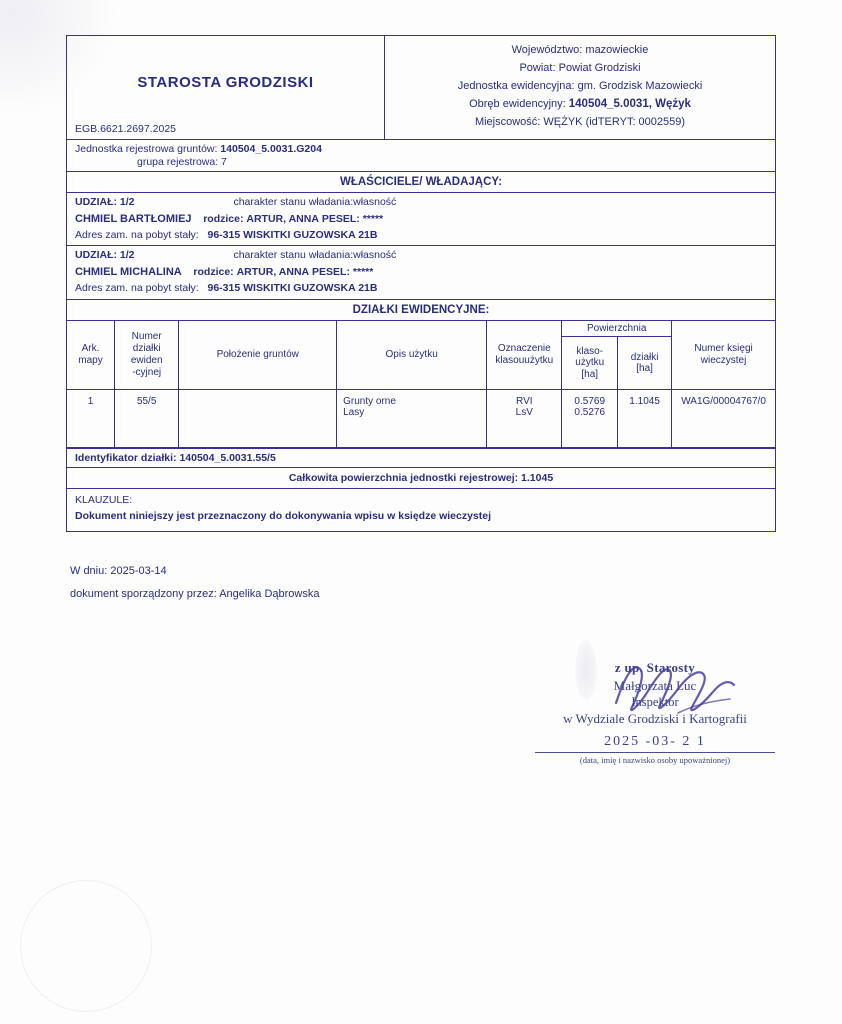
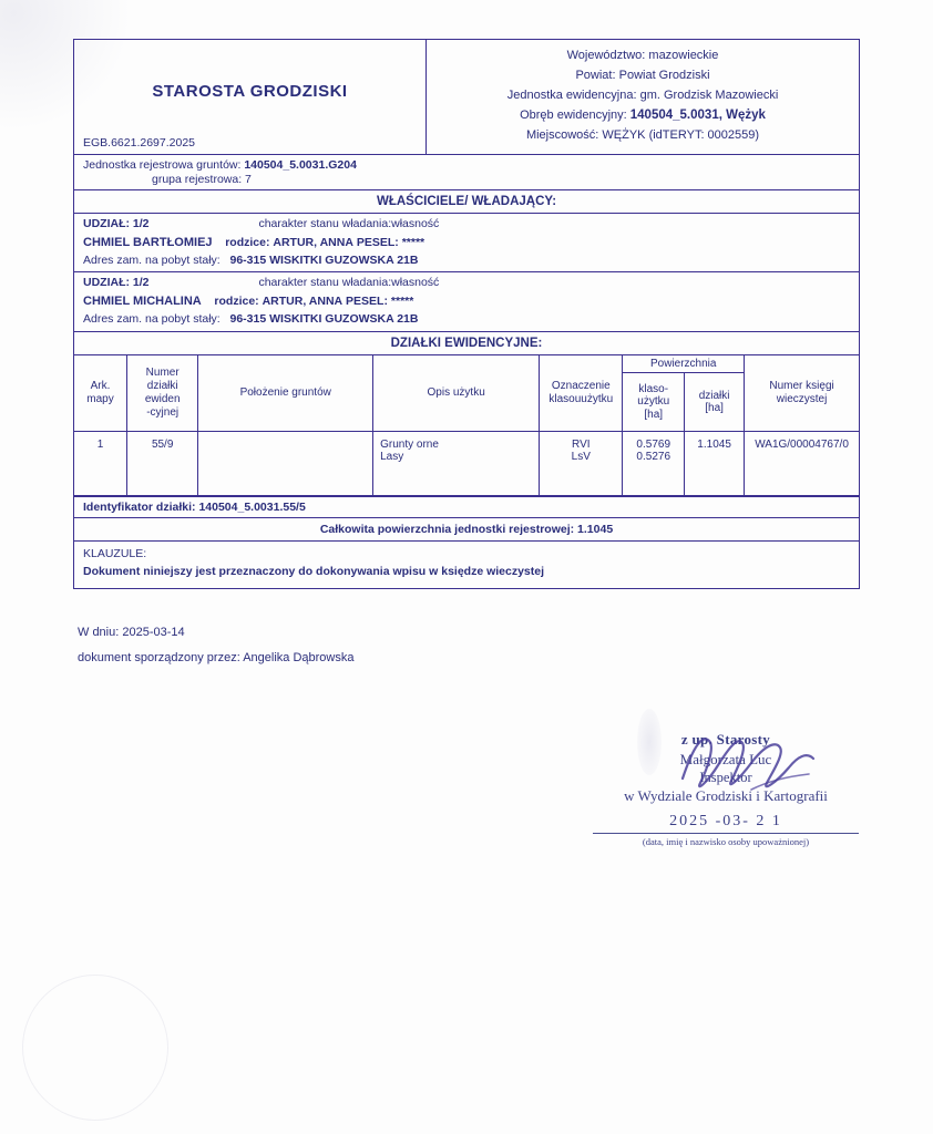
  STAROSTA GRODZISKI
  EGB.6621.2697.2025
  Województwo: mazowieckie
  Powiat: Powiat Grodziski
  Jednostka ewidencyjna: gm. Grodzisk Mazowiecki
  Obręb ewidencyjny: 140504_5.0031, Wężyk
  Miejscowość: WĘŻYK (idTERYT: 0002559)
  Jednostka rejestrowa gruntów: 140504_5.0031.G204
  grupa rejestrowa: 7
  WŁAŚCICIELE/ WŁADAJĄCY:
  UDZIAŁ: 1/2 charakter stanu władania:własność
  CHMIEL BARTŁOMIEJ rodzice: ARTUR, ANNA PESEL: *****
  Adres zam. na pobyt stały: 96-315 WISKITKI GUZOWSKA 21B
  UDZIAŁ: 1/2 charakter stanu władania:własność
  CHMIEL MICHALINA rodzice: ARTUR, ANNA PESEL: *****
  Adres zam. na pobyt stały: 96-315 WISKITKI GUZOWSKA 21B
  DZIAŁKI EWIDENCYJNE:
  Ark. mapy	Numer działki ewiden -cyjnej	Położenie gruntów	Opis użytku	Oznaczenie klasouużytku	Powierzchnia	Numer księgi wieczystej
  klaso- użytku [ha]	działki [ha]
- 1	55/5		Grunty orne Lasy	RVI LsV	0.5769 0.5276	1.1045	WA1G/00004767/0
+ 1	55/9		Grunty orne Lasy	RVI LsV	0.5769 0.5276	1.1045	WA1G/00004767/0
  Identyfikator działki: 140504_5.0031.55/5
  Całkowita powierzchnia jednostki rejestrowej: 1.1045
  KLAUZULE:
  Dokument niniejszy jest przeznaczony do dokonywania wpisu w księdze wieczystej
  W dniu: 2025-03-14
  dokument sporządzony przez: Angelika Dąbrowska
  z up. Starosty
  Małgorzata Luc
  Inspektor
  w Wydziale Grodziski i Kartografii
  2025 -03- 2 1
  (data, imię i nazwisko osoby upoważnionej)
